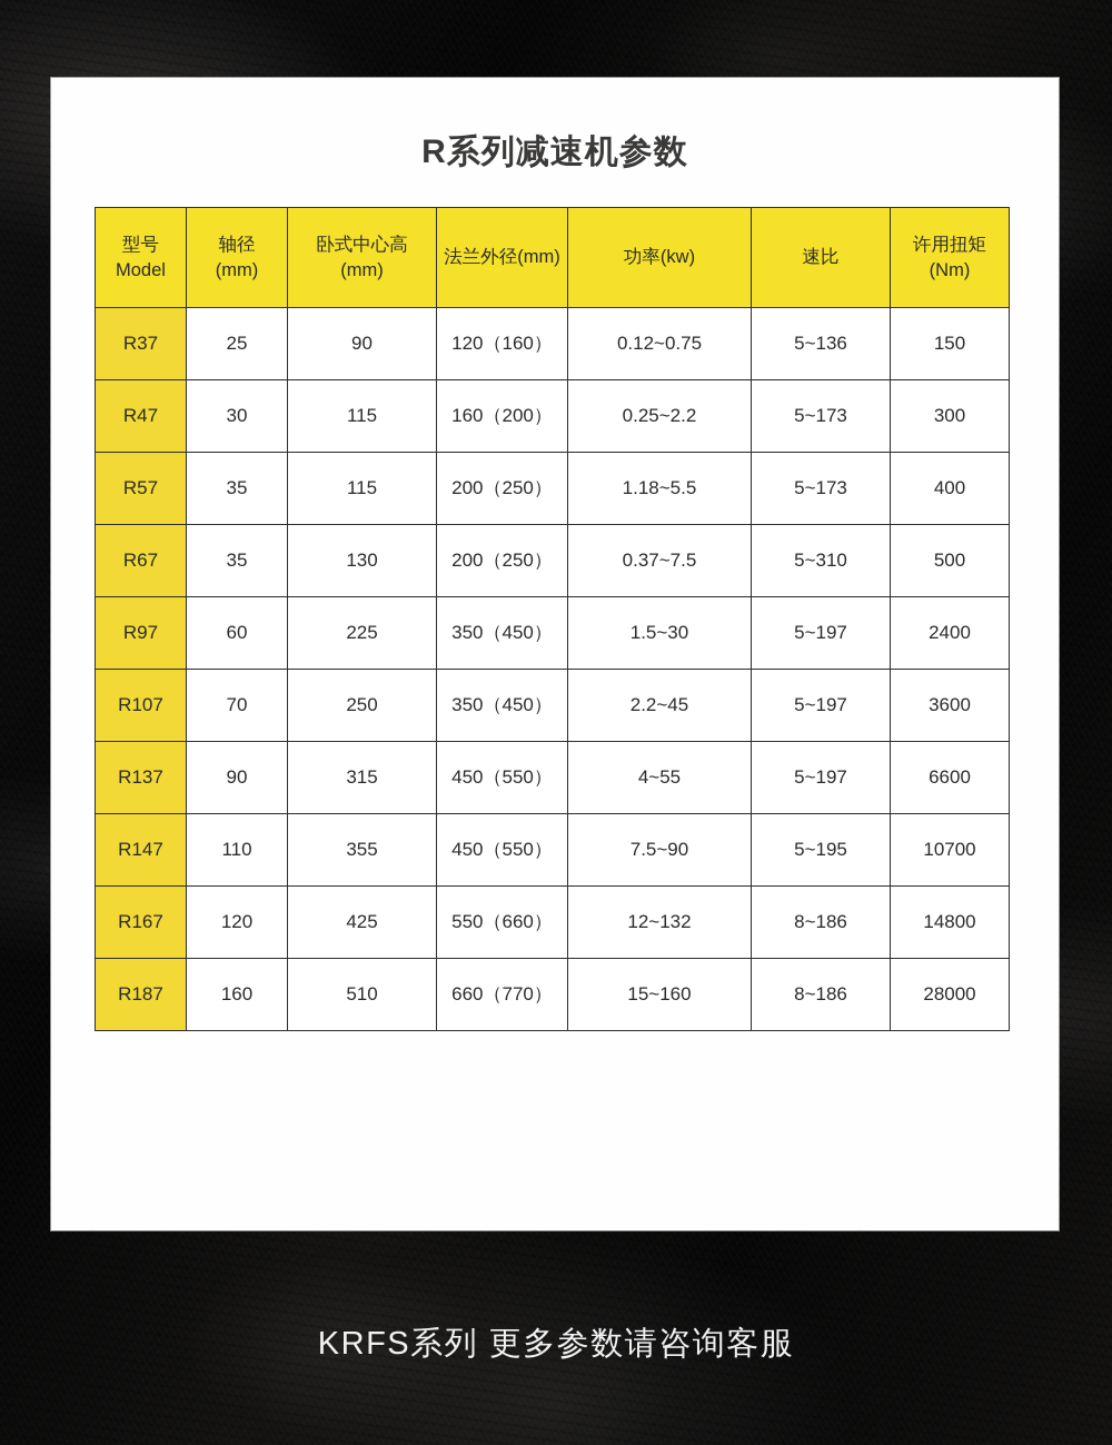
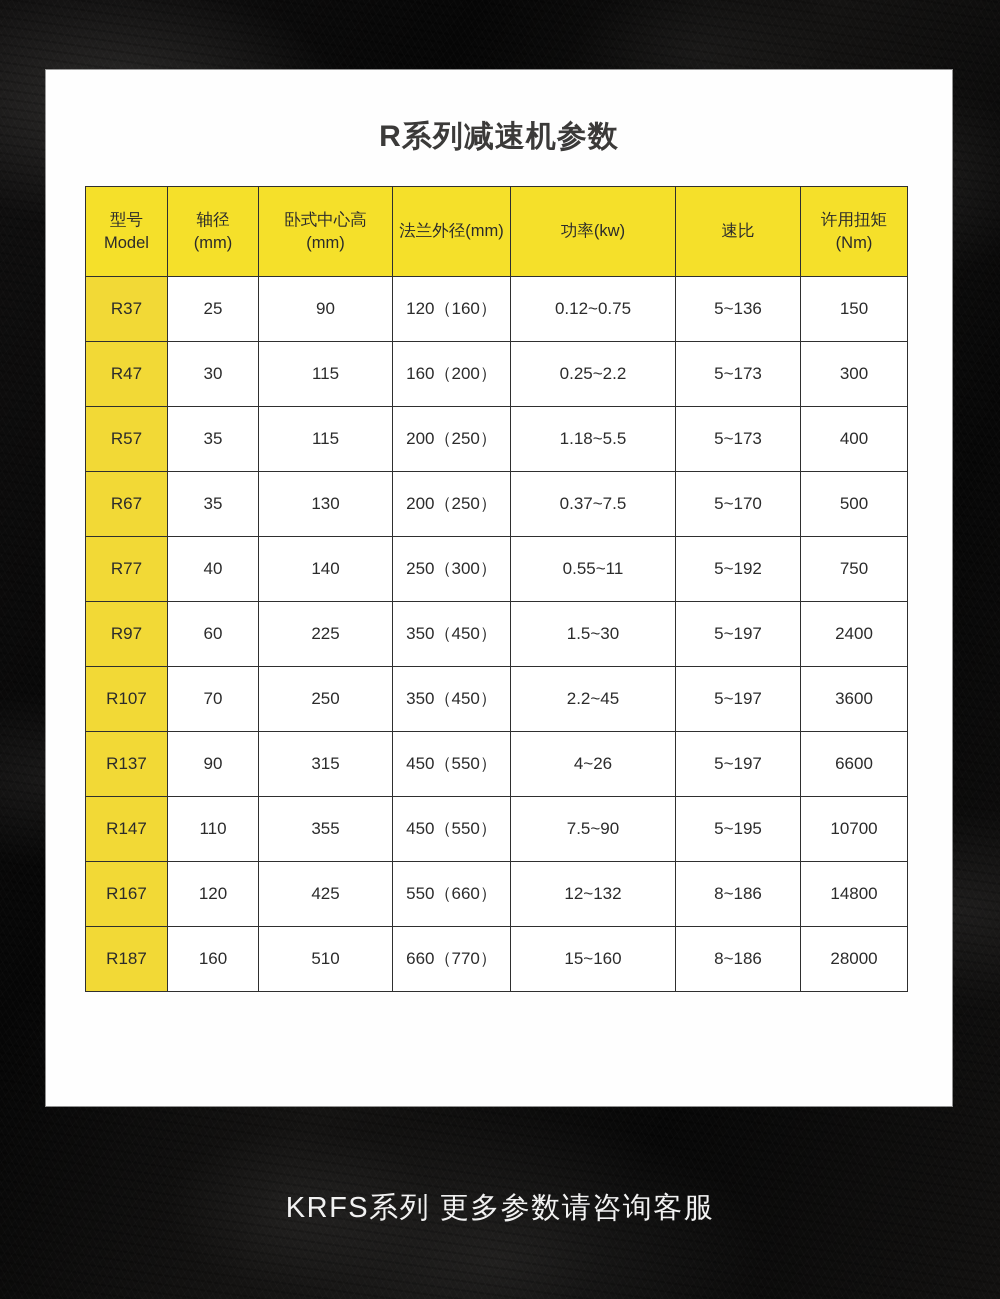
  R系列减速机参数
  型号 Model	轴径 (mm)	卧式中心高 (mm)	法兰外径(mm)	功率(kw)	速比	许用扭矩 (Nm)
  R37	25	90	120（160）	0.12~0.75	5~136	150
  R47	30	115	160（200）	0.25~2.2	5~173	300
  R57	35	115	200（250）	1.18~5.5	5~173	400
- R67	35	130	200（250）	0.37~7.5	5~310	500
+ R67	35	130	200（250）	0.37~7.5	5~170	500
+ R77	40	140	250（300）	0.55~11	5~192	750
  R97	60	225	350（450）	1.5~30	5~197	2400
  R107	70	250	350（450）	2.2~45	5~197	3600
- R137	90	315	450（550）	4~55	5~197	6600
+ R137	90	315	450（550）	4~26	5~197	6600
  R147	110	355	450（550）	7.5~90	5~195	10700
  R167	120	425	550（660）	12~132	8~186	14800
  R187	160	510	660（770）	15~160	8~186	28000
  KRFS系列 更多参数请咨询客服
